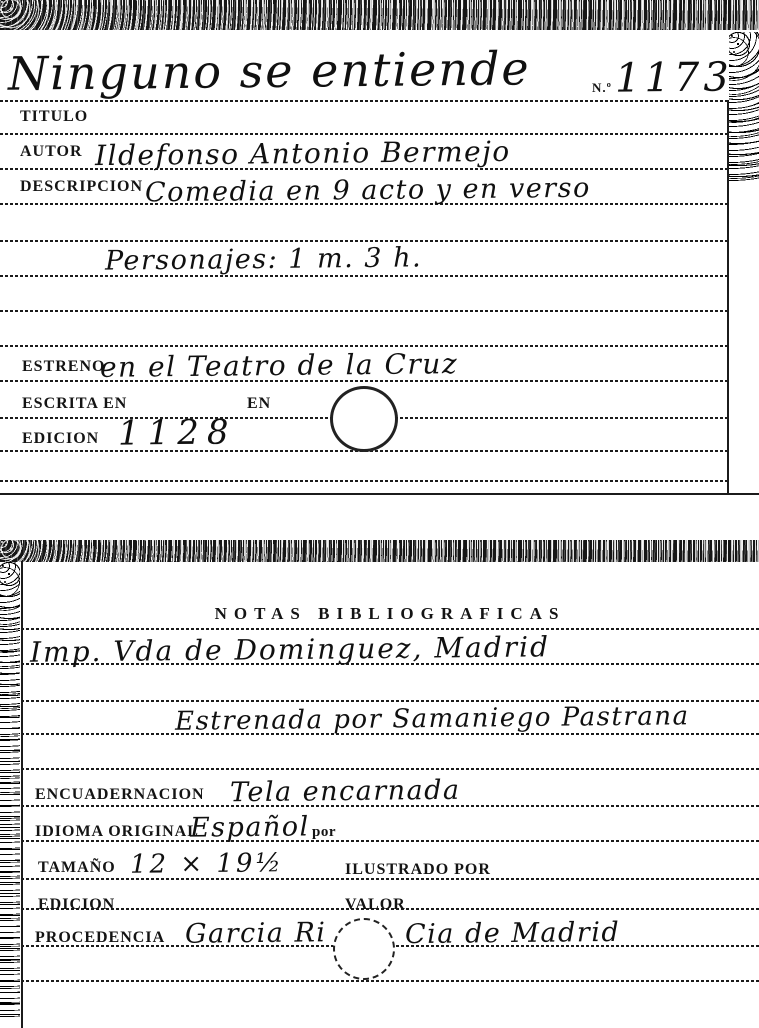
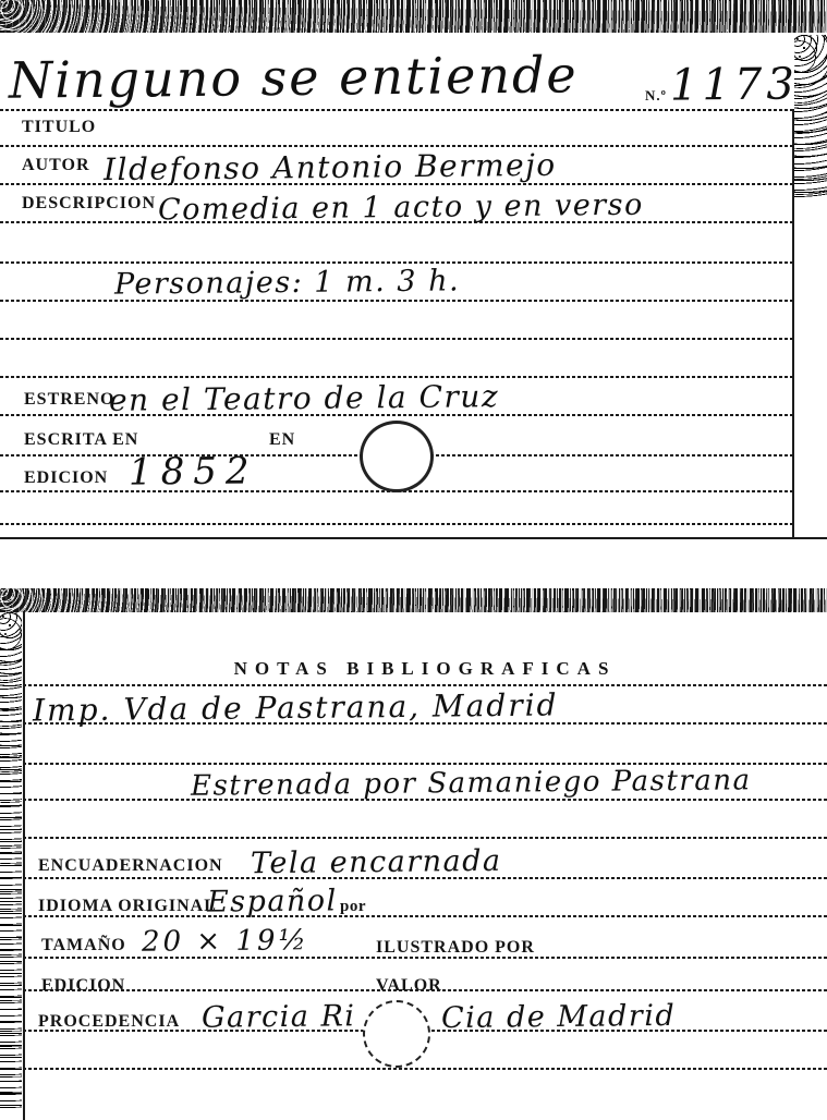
  TITULO
  AUTOR
  DESCRIPCION
  ESTRENO
  ESCRITA EN
  EN
  EDICION
  N.º
  Ninguno se entiende
  1173
  Ildefonso Antonio Bermejo
- Comedia en 9 acto y en verso
+ Comedia en 1 acto y en verso
  Personajes: 1 m. 3 h.
  en el Teatro de la Cruz
- 1128
+ 1852
  NOTAS BIBLIOGRAFICAS
  ENCUADERNACION
  IDIOMA ORIGINAL
  por
  TAMAÑO
  ILUSTRADO POR
  EDICION
  VALOR
  PROCEDENCIA
- Imp. Vda de Dominguez, Madrid
+ Imp. Vda de Pastrana, Madrid
  Estrenada por Samaniego Pastrana
  Tela encarnada
  Español
- 12 × 19½
+ 20 × 19½
  Garcia Ri
  Cia de Madrid
